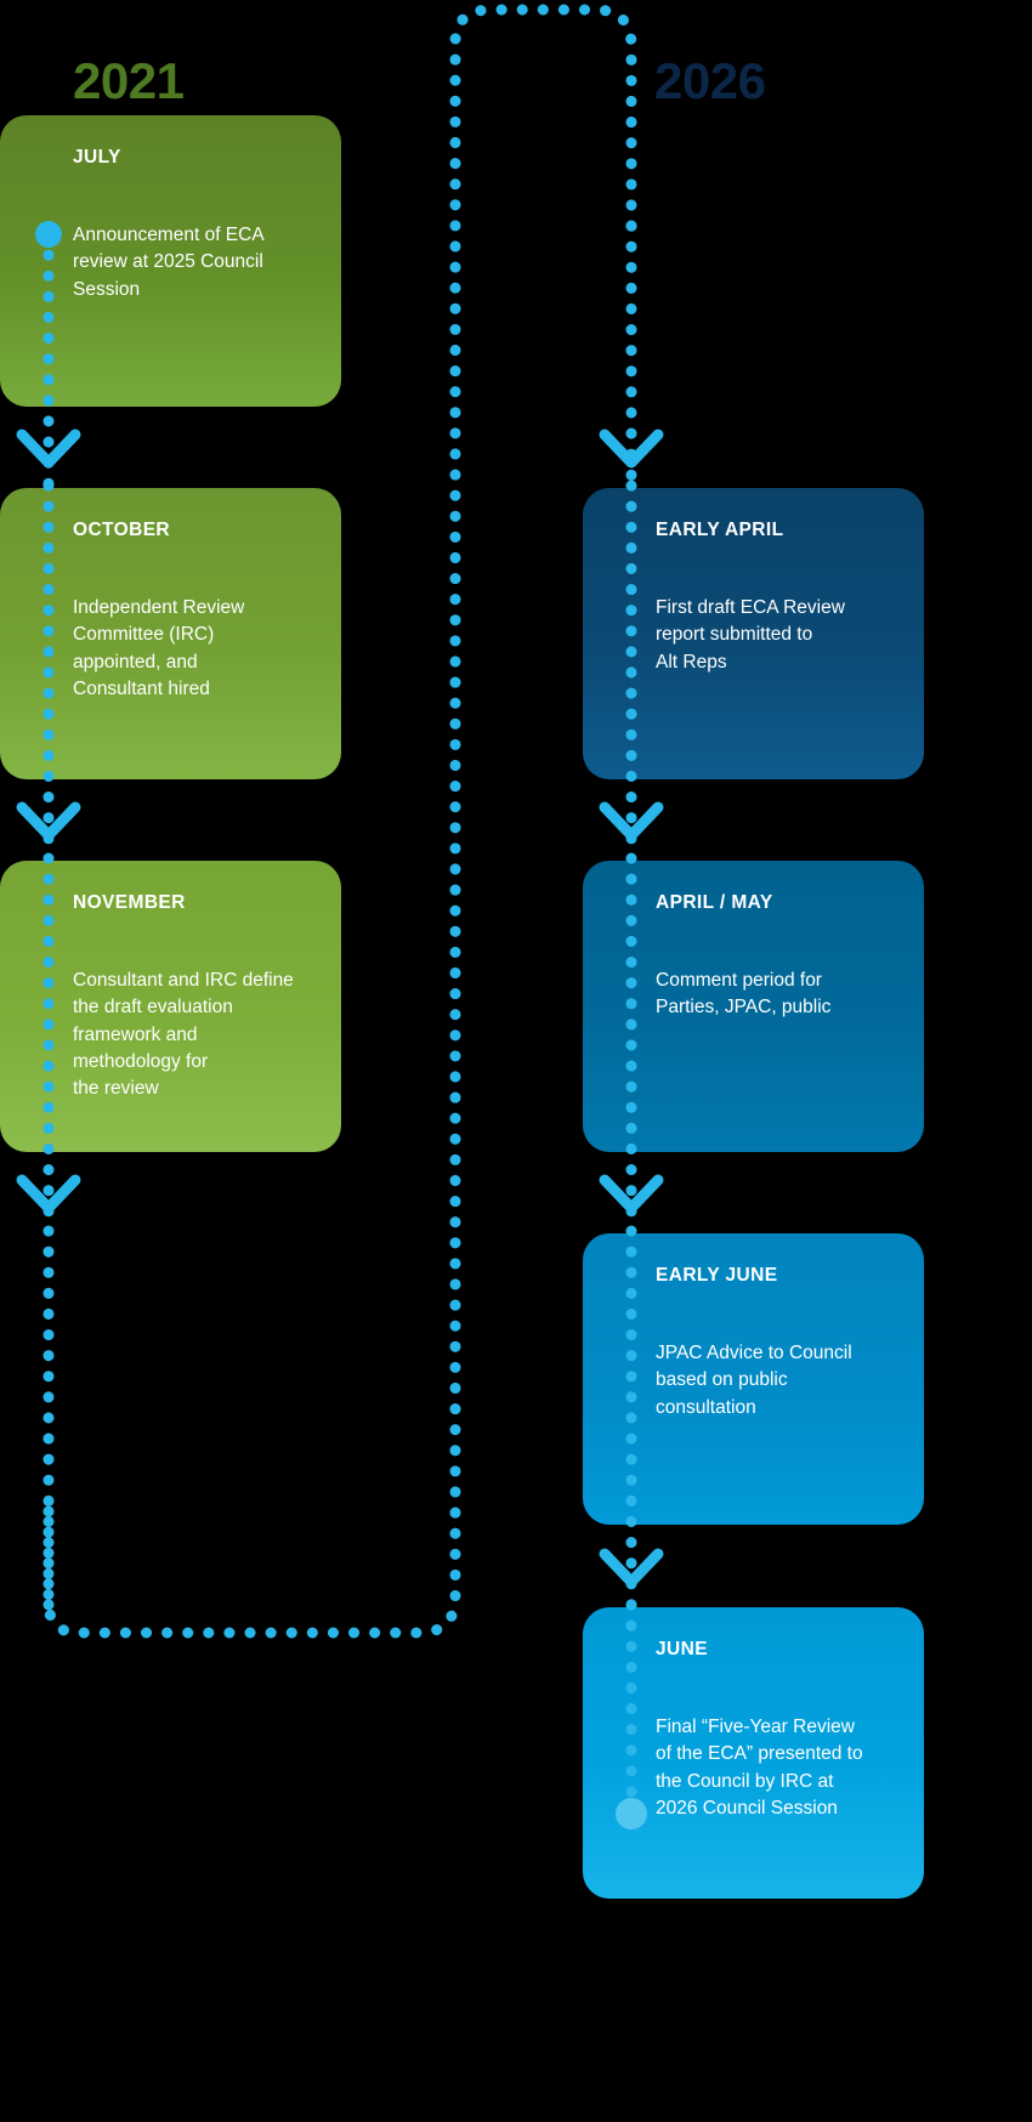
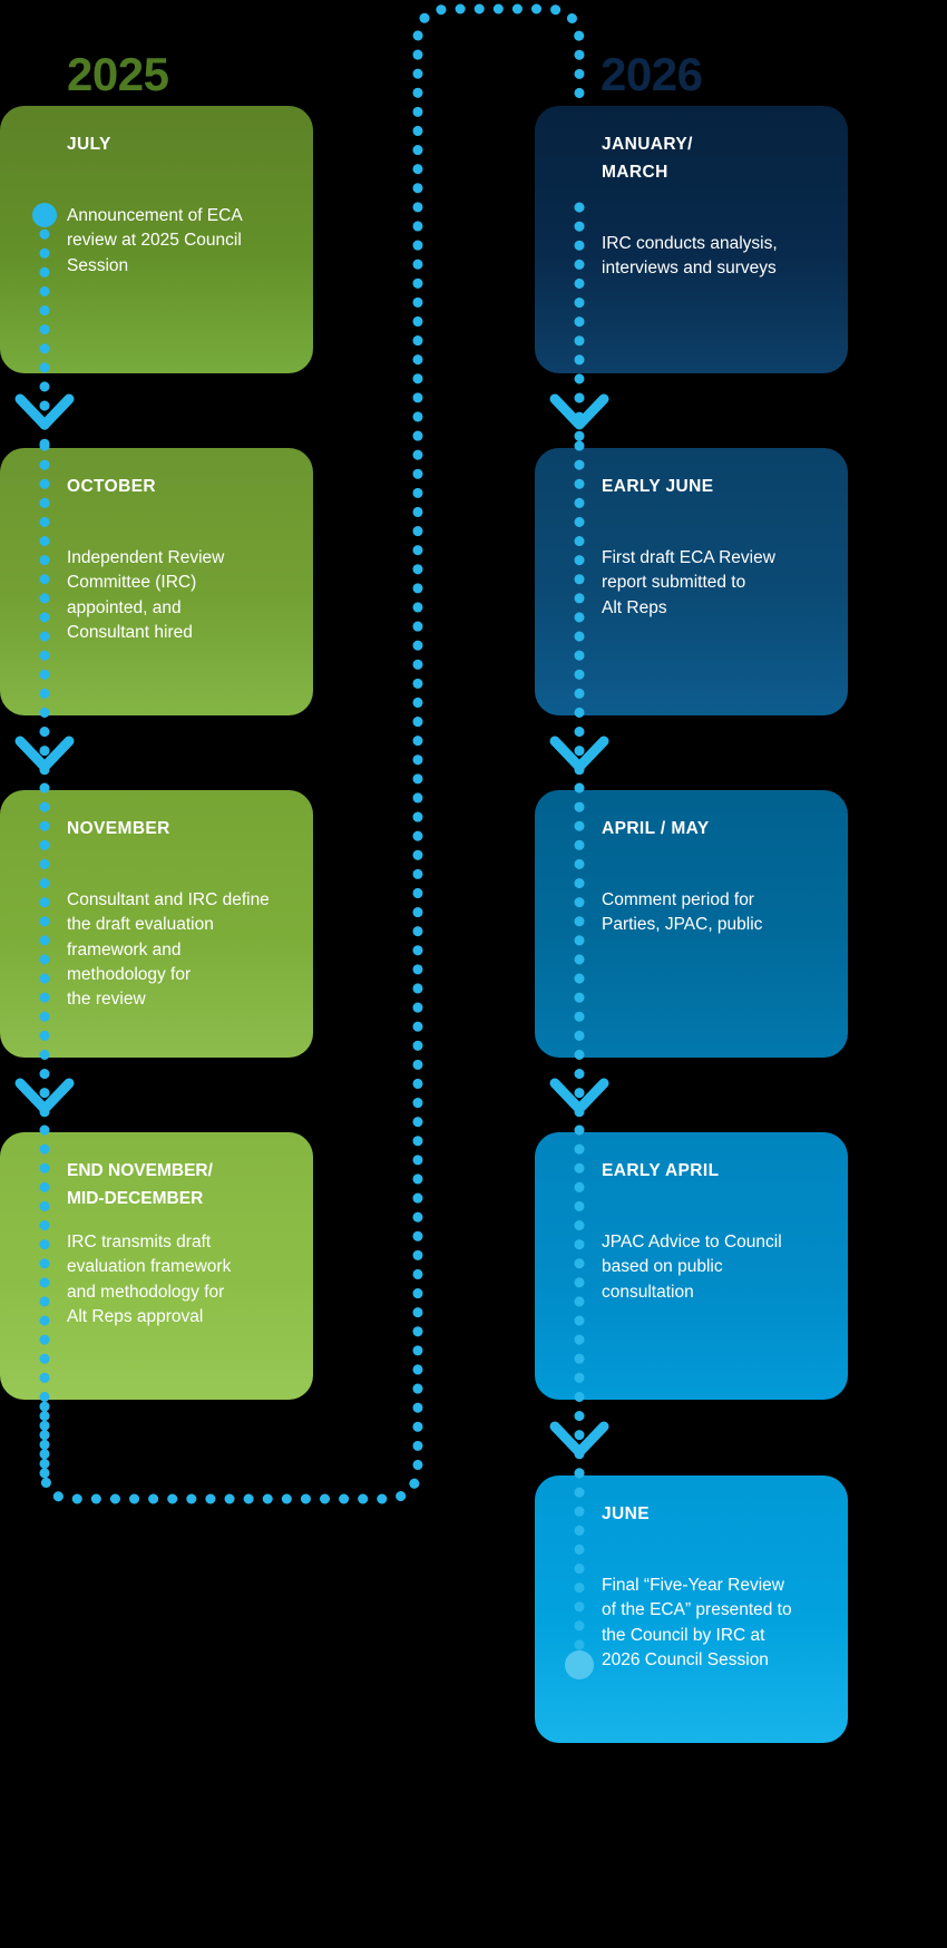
- 2021
+ 2025
  JULY
  Announcement of ECA
  review at 2025 Council
  Session
  OCTOBER
  Independent Review
  Committee (IRC)
  appointed, and
  Consultant hired
  NOVEMBER
  Consultant and IRC define
  the draft evaluation
  framework and
  methodology for
  the review
+ END NOVEMBER/
+ MID-DECEMBER
+ IRC transmits draft
+ evaluation framework
+ and methodology for
+ Alt Reps approval
  2026
+ JANUARY/
+ MARCH
+ IRC conducts analysis,
+ interviews and surveys
- EARLY APRIL
+ EARLY JUNE
  First draft ECA Review
  report submitted to
  Alt Reps
  APRIL / MAY
  Comment period for
  Parties, JPAC, public
- EARLY JUNE
+ EARLY APRIL
  JPAC Advice to Council
  based on public
  consultation
  JUNE
  Final “Five-Year Review
  of the ECA” presented to
  the Council by IRC at
  2026 Council Session
